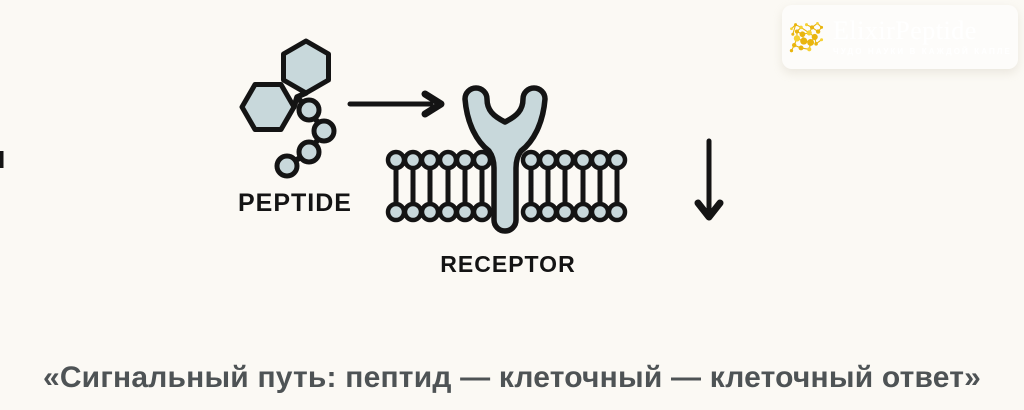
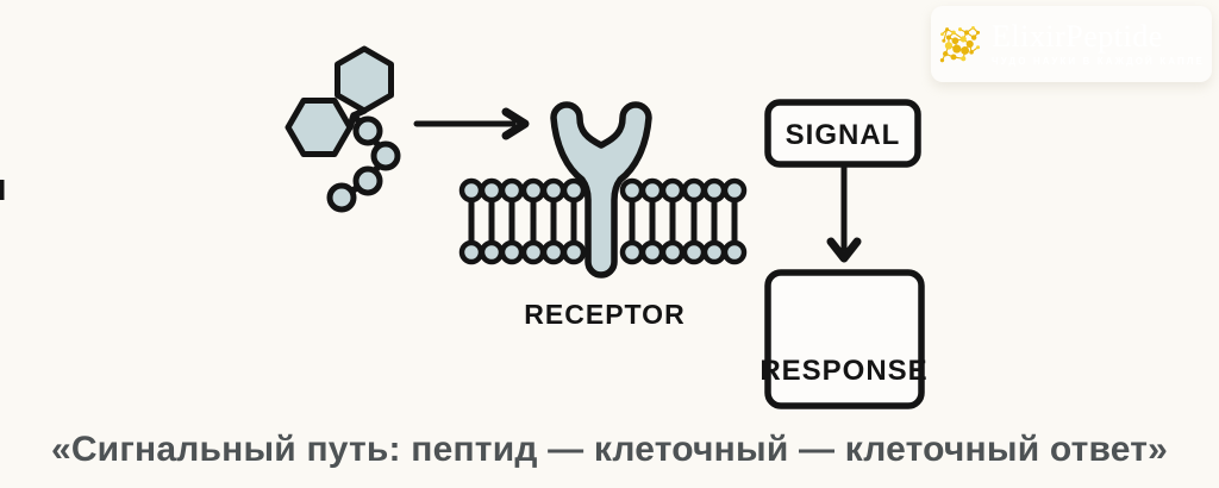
- PEPTIDE
  RECEPTOR
+ SIGNAL
+ RESPONSE
  «Сигнальный путь: пептид — клеточный — клеточный ответ»
